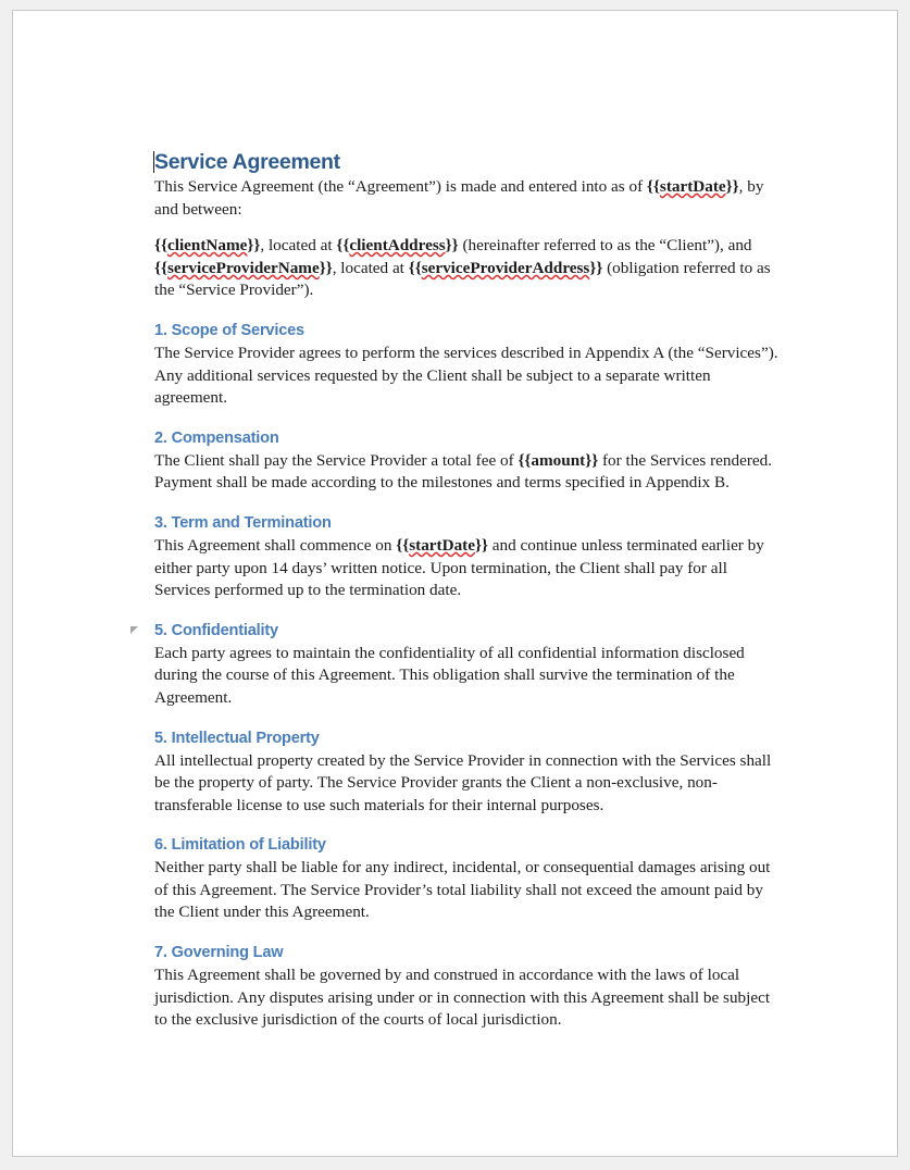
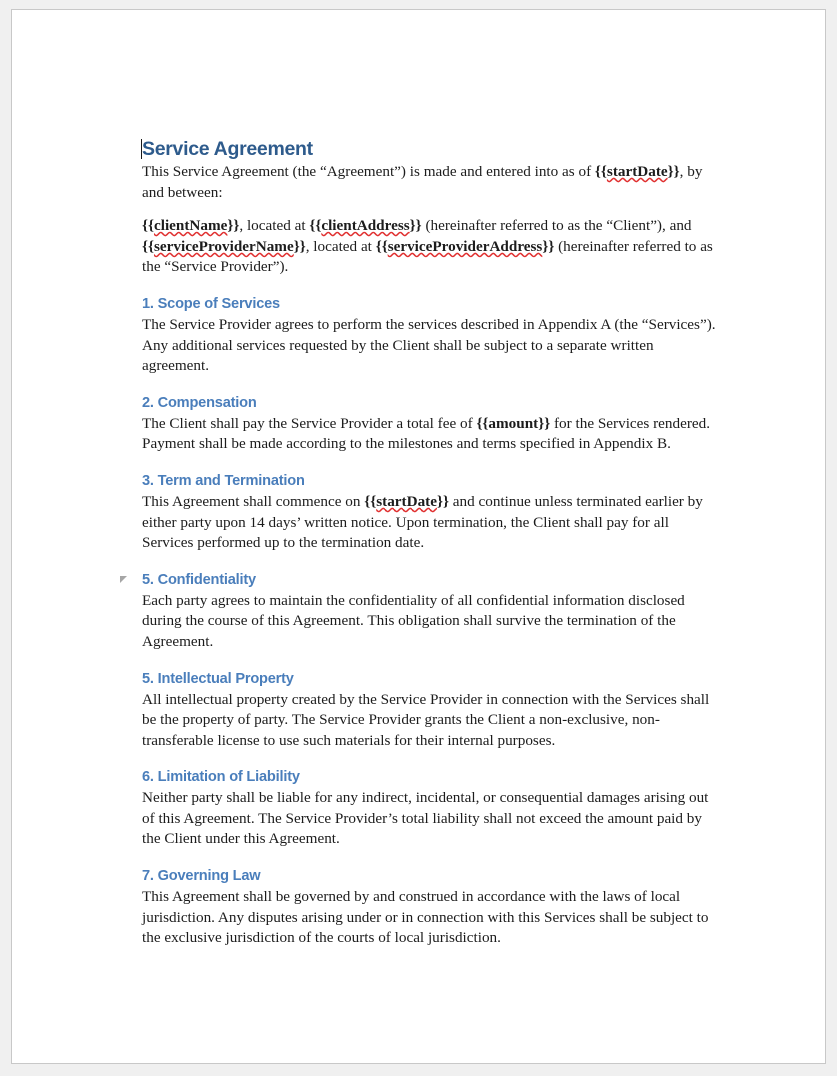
  Service Agreement
  This Service Agreement (the “Agreement”) is made and entered into as of {{startDate}}, by and between:
- {{clientName}}, located at {{clientAddress}} (hereinafter referred to as the “Client”), and {{serviceProviderName}}, located at {{serviceProviderAddress}} (obligation referred to as the “Service Provider”).
+ {{clientName}}, located at {{clientAddress}} (hereinafter referred to as the “Client”), and {{serviceProviderName}}, located at {{serviceProviderAddress}} (hereinafter referred to as the “Service Provider”).
  1. Scope of Services
  The Service Provider agrees to perform the services described in Appendix A (the “Services”). Any additional services requested by the Client shall be subject to a separate written agreement.
  2. Compensation
  The Client shall pay the Service Provider a total fee of {{amount}} for the Services rendered. Payment shall be made according to the milestones and terms specified in Appendix B.
  3. Term and Termination
  This Agreement shall commence on {{startDate}} and continue unless terminated earlier by either party upon 14 days’ written notice. Upon termination, the Client shall pay for all Services performed up to the termination date.
  5. Confidentiality
  Each party agrees to maintain the confidentiality of all confidential information disclosed during the course of this Agreement. This obligation shall survive the termination of the Agreement.
  5. Intellectual Property
  All intellectual property created by the Service Provider in connection with the Services shall be the property of party. The Service Provider grants the Client a non-exclusive, non-transferable license to use such materials for their internal purposes.
  6. Limitation of Liability
  Neither party shall be liable for any indirect, incidental, or consequential damages arising out of this Agreement. The Service Provider’s total liability shall not exceed the amount paid by the Client under this Agreement.
  7. Governing Law
- This Agreement shall be governed by and construed in accordance with the laws of local jurisdiction. Any disputes arising under or in connection with this Agreement shall be subject to the exclusive jurisdiction of the courts of local jurisdiction.
+ This Agreement shall be governed by and construed in accordance with the laws of local jurisdiction. Any disputes arising under or in connection with this Services shall be subject to the exclusive jurisdiction of the courts of local jurisdiction.
